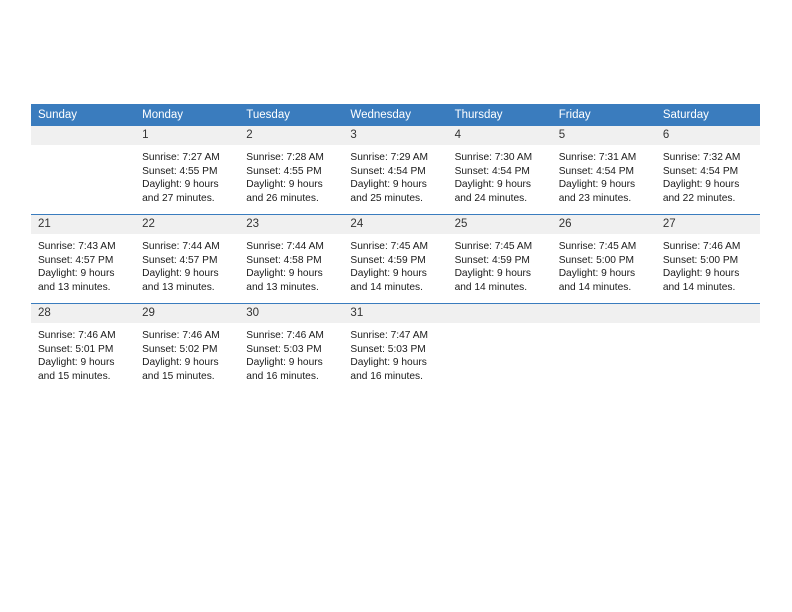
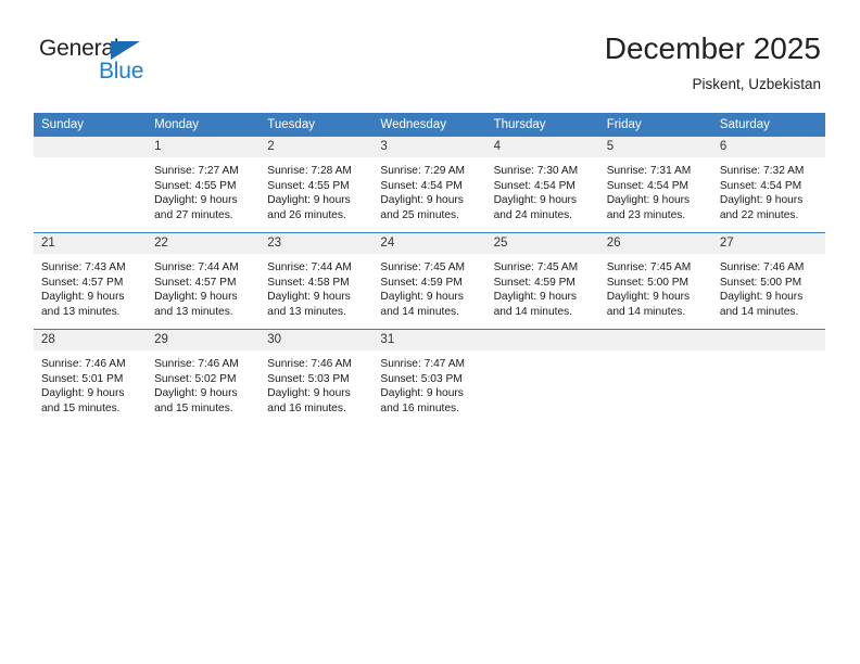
+ General
+ Blue
+ December 2025
+ Piskent, Uzbekistan
  Sunday	Monday	Tuesday	Wednesday	Thursday	Friday	Saturday
  	1Sunrise: 7:27 AMSunset: 4:55 PMDaylight: 9 hoursand 27 minutes.	2Sunrise: 7:28 AMSunset: 4:55 PMDaylight: 9 hoursand 26 minutes.	3Sunrise: 7:29 AMSunset: 4:54 PMDaylight: 9 hoursand 25 minutes.	4Sunrise: 7:30 AMSunset: 4:54 PMDaylight: 9 hoursand 24 minutes.	5Sunrise: 7:31 AMSunset: 4:54 PMDaylight: 9 hoursand 23 minutes.	6Sunrise: 7:32 AMSunset: 4:54 PMDaylight: 9 hoursand 22 minutes.
  21Sunrise: 7:43 AMSunset: 4:57 PMDaylight: 9 hoursand 13 minutes.	22Sunrise: 7:44 AMSunset: 4:57 PMDaylight: 9 hoursand 13 minutes.	23Sunrise: 7:44 AMSunset: 4:58 PMDaylight: 9 hoursand 13 minutes.	24Sunrise: 7:45 AMSunset: 4:59 PMDaylight: 9 hoursand 14 minutes.	25Sunrise: 7:45 AMSunset: 4:59 PMDaylight: 9 hoursand 14 minutes.	26Sunrise: 7:45 AMSunset: 5:00 PMDaylight: 9 hoursand 14 minutes.	27Sunrise: 7:46 AMSunset: 5:00 PMDaylight: 9 hoursand 14 minutes.
  28Sunrise: 7:46 AMSunset: 5:01 PMDaylight: 9 hoursand 15 minutes.	29Sunrise: 7:46 AMSunset: 5:02 PMDaylight: 9 hoursand 15 minutes.	30Sunrise: 7:46 AMSunset: 5:03 PMDaylight: 9 hoursand 16 minutes.	31Sunrise: 7:47 AMSunset: 5:03 PMDaylight: 9 hoursand 16 minutes.
